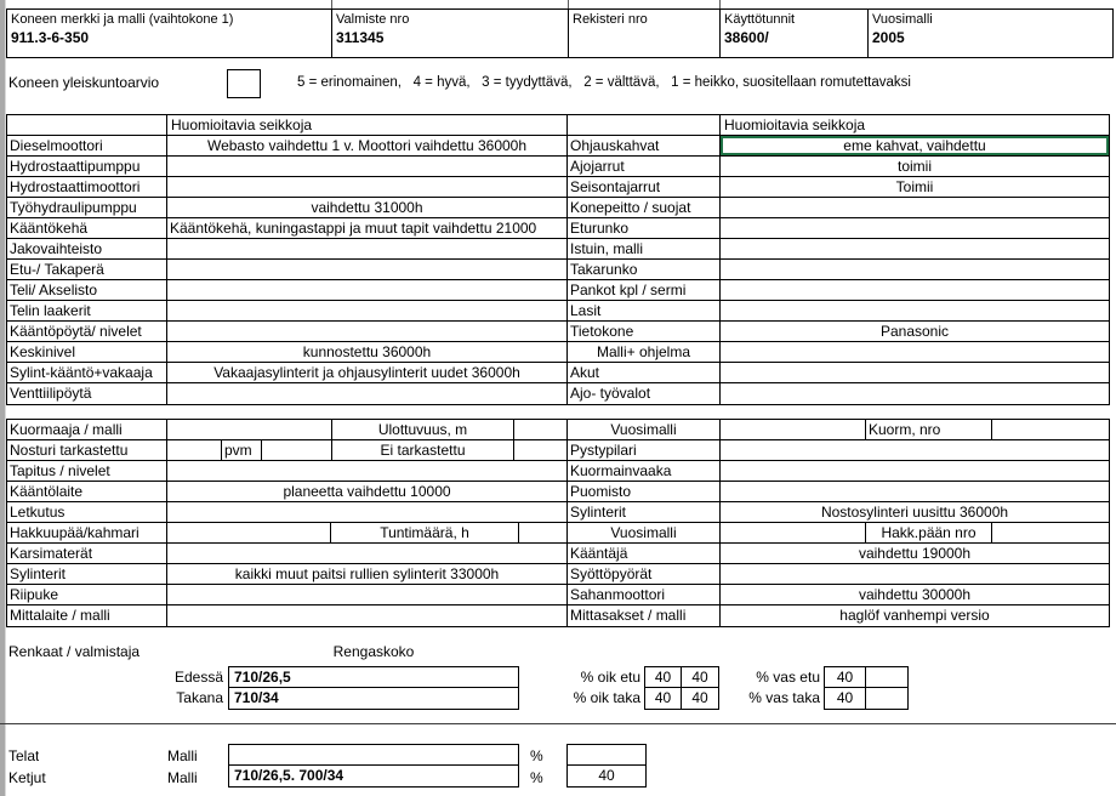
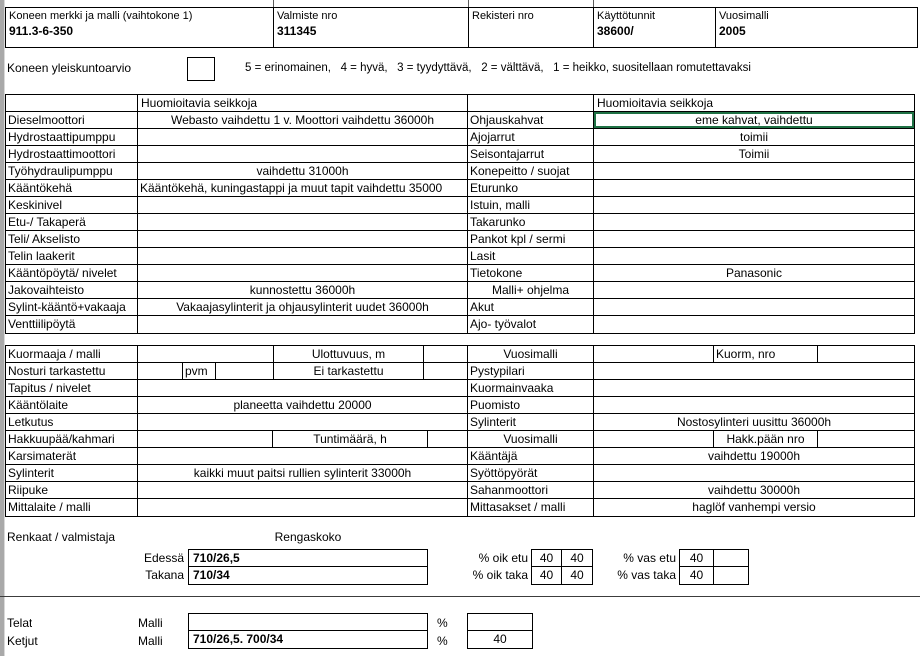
  Koneen merkki ja malli (vaihtokone 1)
  911.3-6-350
  Valmiste nro
  311345
  Rekisteri nro
  Käyttötunnit
  38600/
  Vuosimalli
  2005
  Koneen yleiskuntoarvio
  5 = erinomainen, 4 = hyvä, 3 = tyydyttävä, 2 = välttävä, 1 = heikko, suositellaan romutettavaksi
  Huomioitavia seikkoja
  Dieselmoottori
  Webasto vaihdettu 1 v. Moottori vaihdettu 36000h
  Hydrostaattipumppu
  Hydrostaattimoottori
  Työhydraulipumppu
  vaihdettu 31000h
  Kääntökehä
- Kääntökehä, kuningastappi ja muut tapit vaihdettu 21000
+ Kääntökehä, kuningastappi ja muut tapit vaihdettu 35000
- Jakovaihteisto
+ Keskinivel
  Etu-/ Takaperä
  Teli/ Akselisto
  Telin laakerit
  Kääntöpöytä/ nivelet
- Keskinivel
+ Jakovaihteisto
  kunnostettu 36000h
  Sylint-kääntö+vakaaja
  Vakaajasylinterit ja ohjausylinterit uudet 36000h
  Venttiilipöytä
  Kuormaaja / malli
  Ulottuvuus, m
  Nosturi tarkastettu
  pvm
  Ei tarkastettu
  Tapitus / nivelet
  Kääntölaite
- planeetta vaihdettu 10000
+ planeetta vaihdettu 20000
  Letkutus
  Hakkuupää/kahmari
  Tuntimäärä, h
  Karsimaterät
  Sylinterit
  kaikki muut paitsi rullien sylinterit 33000h
  Riipuke
  Mittalaite / malli
  Huomioitavia seikkoja
  Ohjauskahvat
  eme kahvat, vaihdettu
  Ajojarrut
  toimii
  Seisontajarrut
  Toimii
  Konepeitto / suojat
  Eturunko
  Istuin, malli
  Takarunko
  Pankot kpl / sermi
  Lasit
  Tietokone
  Panasonic
  Malli+ ohjelma
  Akut
  Ajo- työvalot
  Vuosimalli
  Kuorm, nro
  Pystypilari
  Kuormainvaaka
  Puomisto
  Sylinterit
  Nostosylinteri uusittu 36000h
  Vuosimalli
  Hakk.pään nro
  Kääntäjä
  vaihdettu 19000h
  Syöttöpyörät
  Sahanmoottori
  vaihdettu 30000h
  Mittasakset / malli
  haglöf vanhempi versio
  Renkaat / valmistaja
  Rengaskoko
  Edessä
  Takana
  710/26,5
  710/34
  % oik etu
  % oik taka
  40
  40
  40
  40
  % vas etu
  % vas taka
  40
  40
  Telat
  Ketjut
  Malli
  Malli
  710/26,5. 700/34
  %
  %
  40
